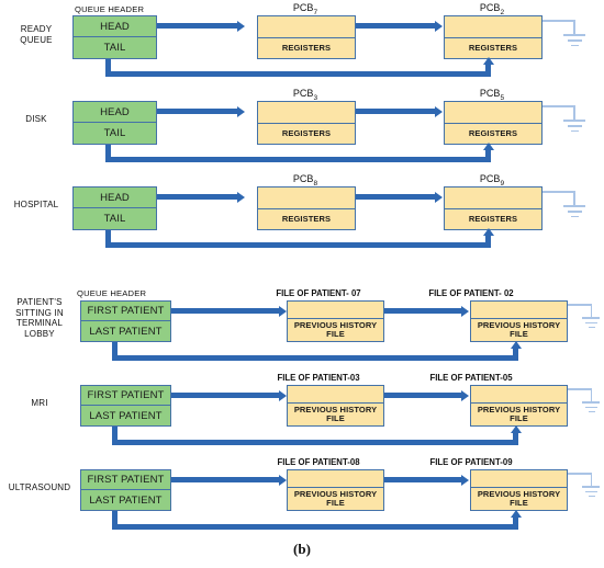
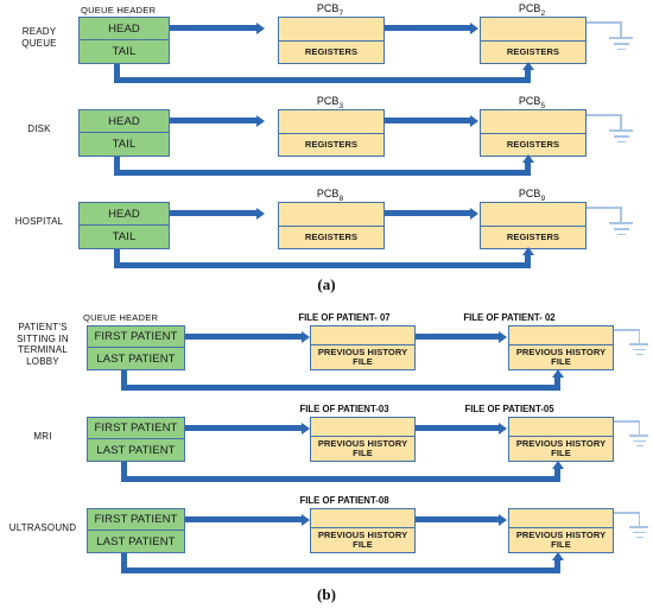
  QUEUE HEADER
  READY
  QUEUE
  HEAD
  TAIL
  PCB
  REGISTERS
  PCB
  REGISTERS
  DISK
  HEAD
  TAIL
  PCB
  REGISTERS
  PCB
  REGISTERS
  HOSPITAL
  HEAD
  TAIL
  PCB
  REGISTERS
  PCB
  REGISTERS
+ (a)
  QUEUE HEADER
  PATIENT'S
  SITTING IN
  TERMINAL
  LOBBY
  FIRST PATIENT
  LAST PATIENT
  FILE OF PATIENT- 07
  PREVIOUS HISTORY FILE
  FILE OF PATIENT- 02
  PREVIOUS HISTORY FILE
  MRI
  FIRST PATIENT
  LAST PATIENT
  FILE OF PATIENT-03
  PREVIOUS HISTORY FILE
  FILE OF PATIENT-05
  PREVIOUS HISTORY FILE
  ULTRASOUND
  FIRST PATIENT
  LAST PATIENT
  FILE OF PATIENT-08
  PREVIOUS HISTORY FILE
- FILE OF PATIENT-09
  PREVIOUS HISTORY FILE
  (b)
